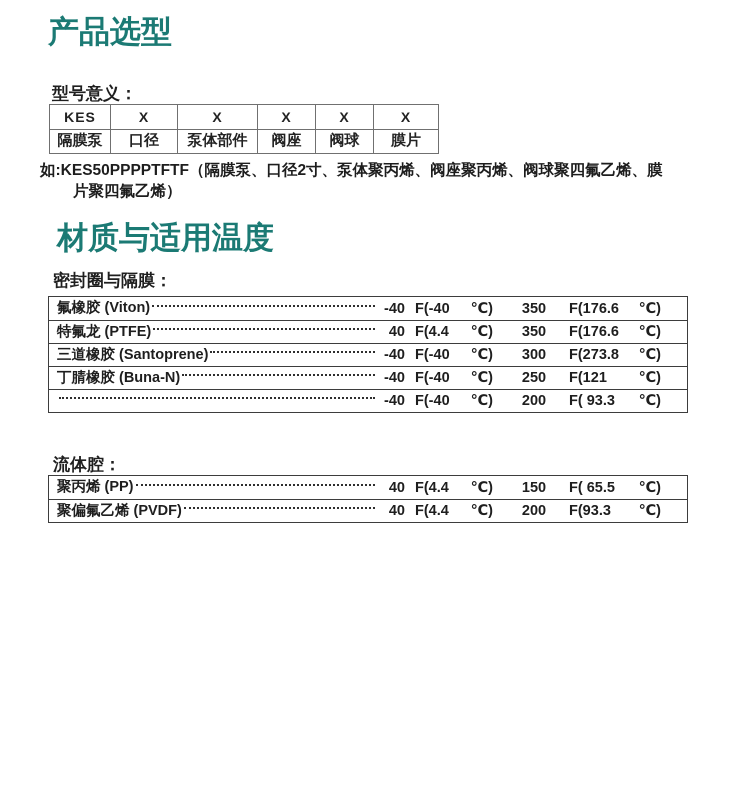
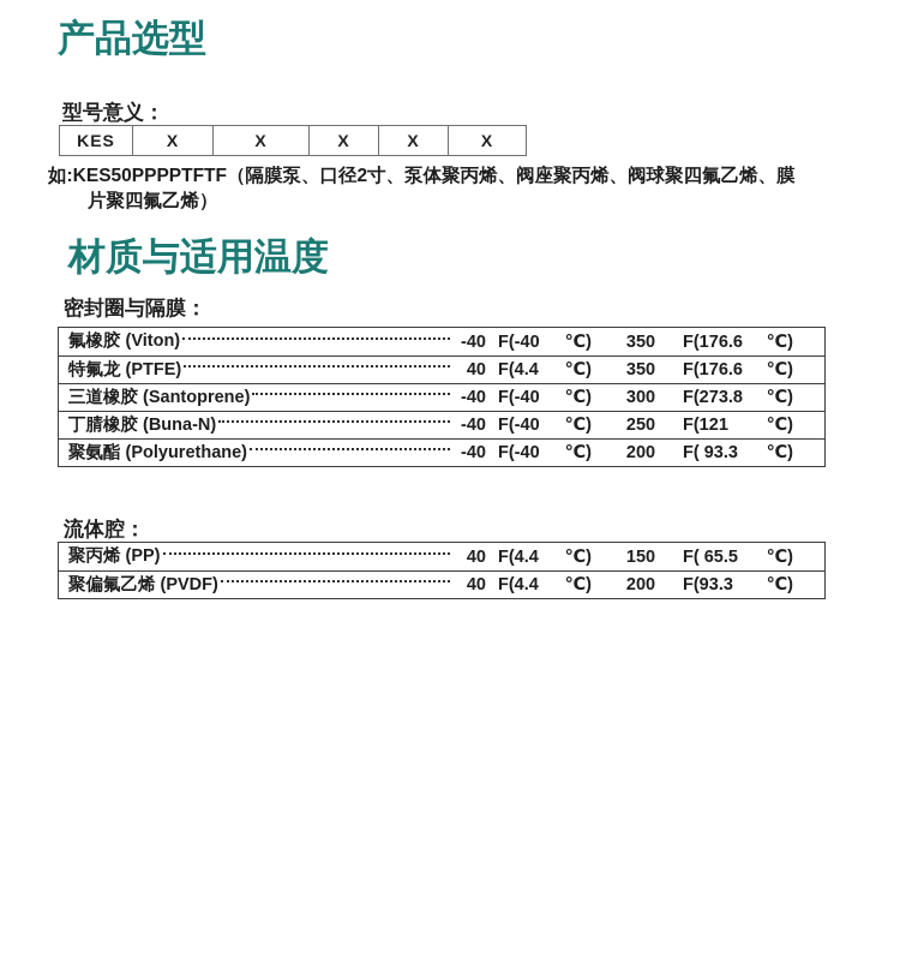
  产品选型
  型号意义：
  KES	X	X	X	X	X
- 隔膜泵	口径	泵体部件	阀座	阀球	膜片
  如:KES50PPPPTFTF（隔膜泵、口径2寸、泵体聚丙烯、阀座聚丙烯、阀球聚四氟乙烯、膜
  片聚四氟乙烯）
  材质与适用温度
  密封圈与隔膜：
  氟橡胶 (Viton)
  -40
  F(-40
  ℃)
  350
  F(176.6
  ℃)
  特氟龙 (PTFE)
  40
  F(4.4
  ℃)
  350
  F(176.6
  ℃)
  三道橡胶 (Santoprene)
  -40
  F(-40
  ℃)
  300
  F(273.8
  ℃)
  丁腈橡胶 (Buna-N)
  -40
  F(-40
  ℃)
  250
  F(121
  ℃)
+ 聚氨酯 (Polyurethane)
  -40
  F(-40
  ℃)
  200
  F( 93.3
  ℃)
  流体腔：
  聚丙烯 (PP)
  40
  F(4.4
  ℃)
  150
  F( 65.5
  ℃)
  聚偏氟乙烯 (PVDF)
  40
  F(4.4
  ℃)
  200
  F(93.3
  ℃)
